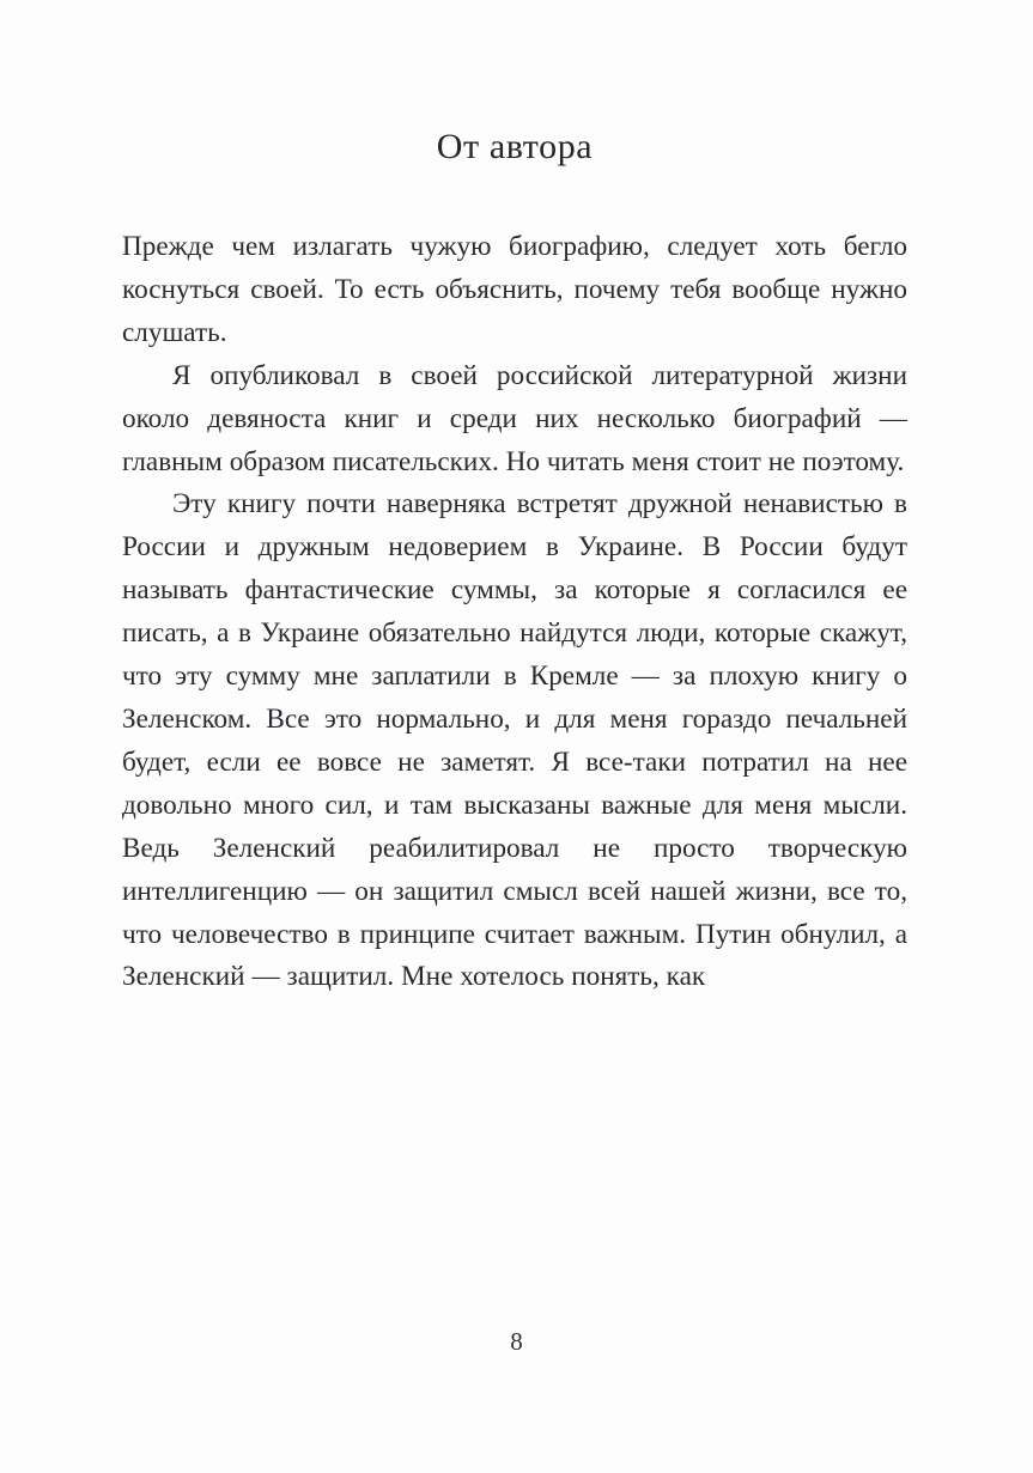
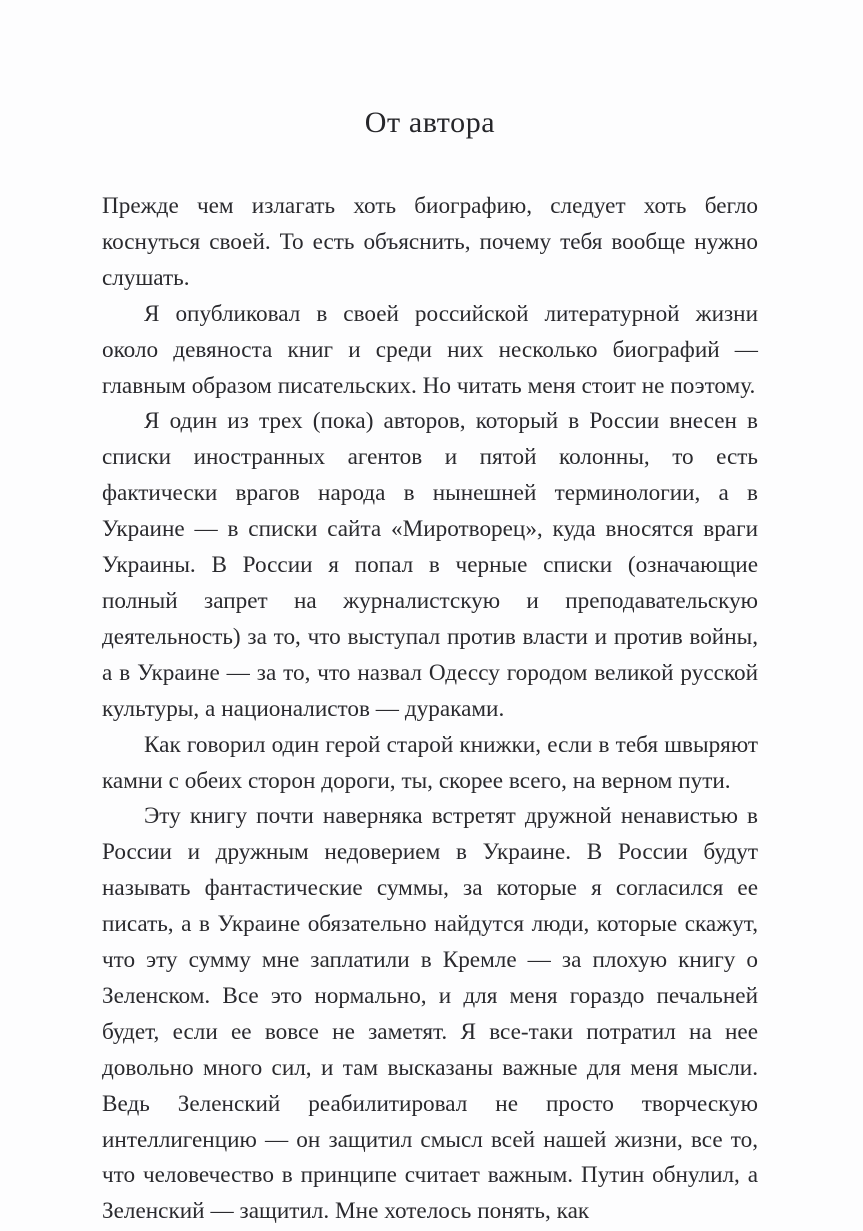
  От автора
- Прежде чем излагать чужую биографию, следует хоть бегло коснуться своей. То есть объяснить, почему тебя вообще нужно слушать.
+ Прежде чем излагать хоть биографию, следует хоть бегло коснуться своей. То есть объяснить, почему тебя вообще нужно слушать.
  Я опубликовал в своей российской литературной жизни около девяноста книг и среди них несколько биографий — главным образом писательских. Но читать меня стоит не поэтому.
+ Я один из трех (пока) авторов, который в России внесен в списки иностранных агентов и пятой колонны, то есть фактически врагов народа в нынешней терминологии, а в Украине — в списки сайта «Миротворец», куда вносятся враги Украины. В России я попал в черные списки (означающие полный запрет на журналистскую и преподавательскую деятельность) за то, что выступал против власти и против войны, а в Украине — за то, что назвал Одессу городом великой русской культуры, а националистов — дураками.
+ Как говорил один герой старой книжки, если в тебя швыряют камни с обеих сторон дороги, ты, скорее всего, на верном пути.
  Эту книгу почти наверняка встретят дружной ненавистью в России и дружным недоверием в Украине. В России будут называть фантастические суммы, за которые я согласился ее писать, а в Украине обязательно найдутся люди, которые скажут, что эту сумму мне заплатили в Кремле — за плохую книгу о Зеленском. Все это нормально, и для меня гораздо печальней будет, если ее вовсе не заметят. Я все-таки потратил на нее довольно много сил, и там высказаны важные для меня мысли. Ведь Зеленский реабилитировал не просто творческую интеллигенцию — он защитил смысл всей нашей жизни, все то, что человечество в принципе считает важным. Путин обнулил, а Зеленский — защитил. Мне хотелось понять, как
- 8
